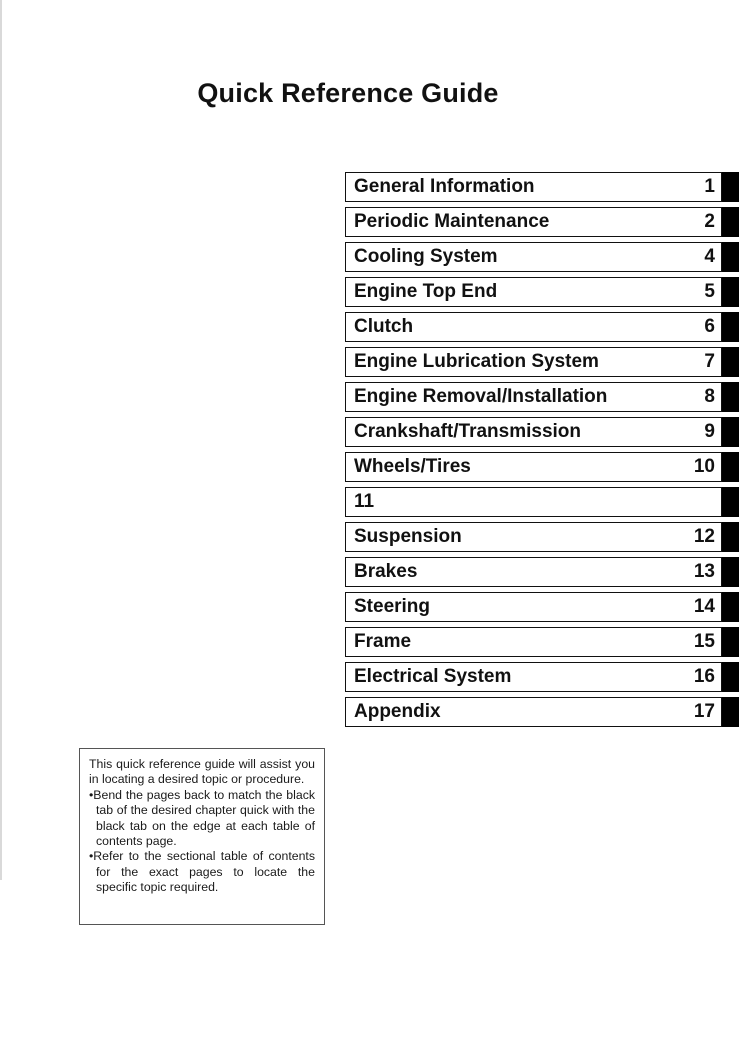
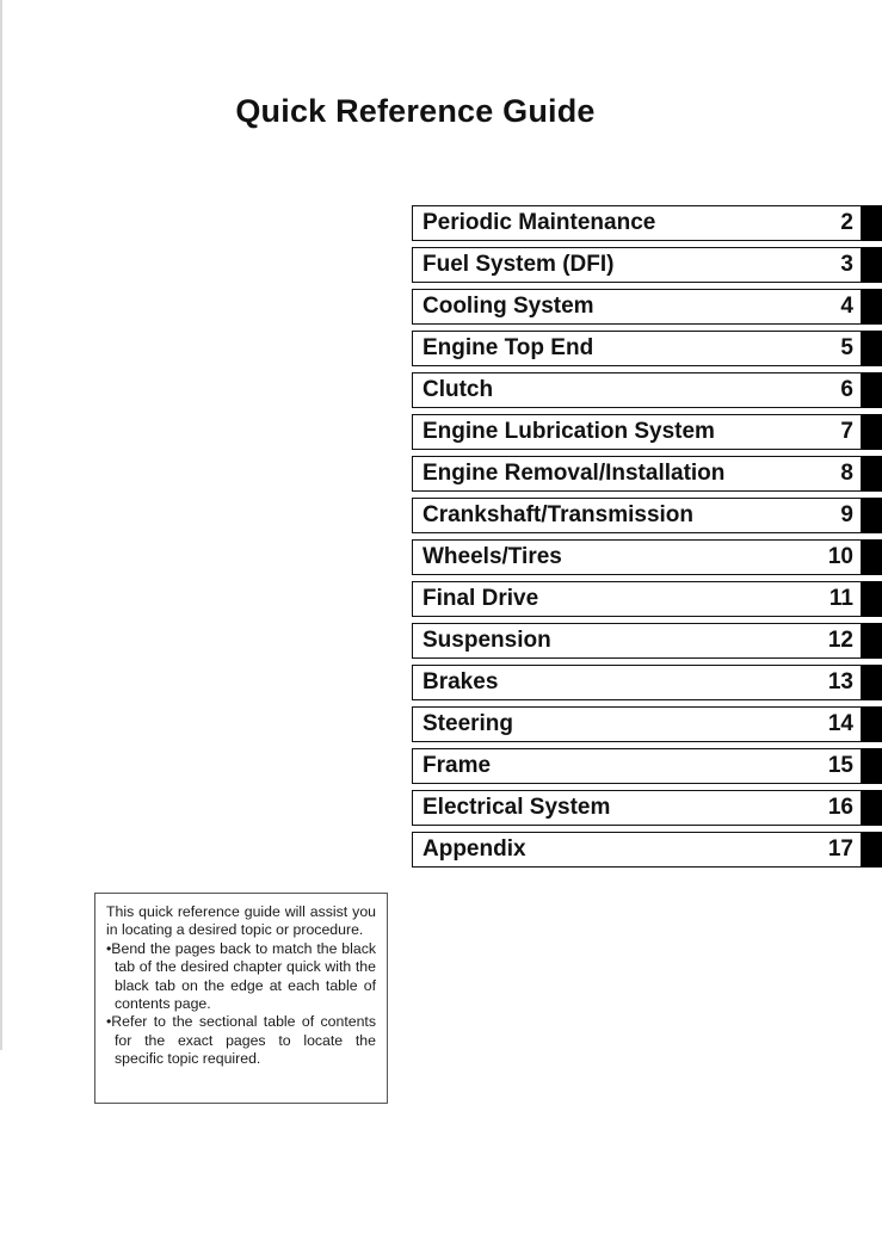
  Quick Reference Guide
- General Information
- 1
  Periodic Maintenance
  2
+ Fuel System (DFI)
+ 3
  Cooling System
  4
  Engine Top End
  5
  Clutch
  6
  Engine Lubrication System
  7
  Engine Removal/Installation
  8
  Crankshaft/Transmission
  9
  Wheels/Tires
  10
+ Final Drive
  11
  Suspension
  12
  Brakes
  13
  Steering
  14
  Frame
  15
  Electrical System
  16
  Appendix
  17
  This quick reference guide will assist you in locating a desired topic or procedure.
  •Bend the pages back to match the black tab of the desired chapter quick with the black tab on the edge at each table of contents page.
  •Refer to the sectional table of contents for the exact pages to locate the specific topic required.
